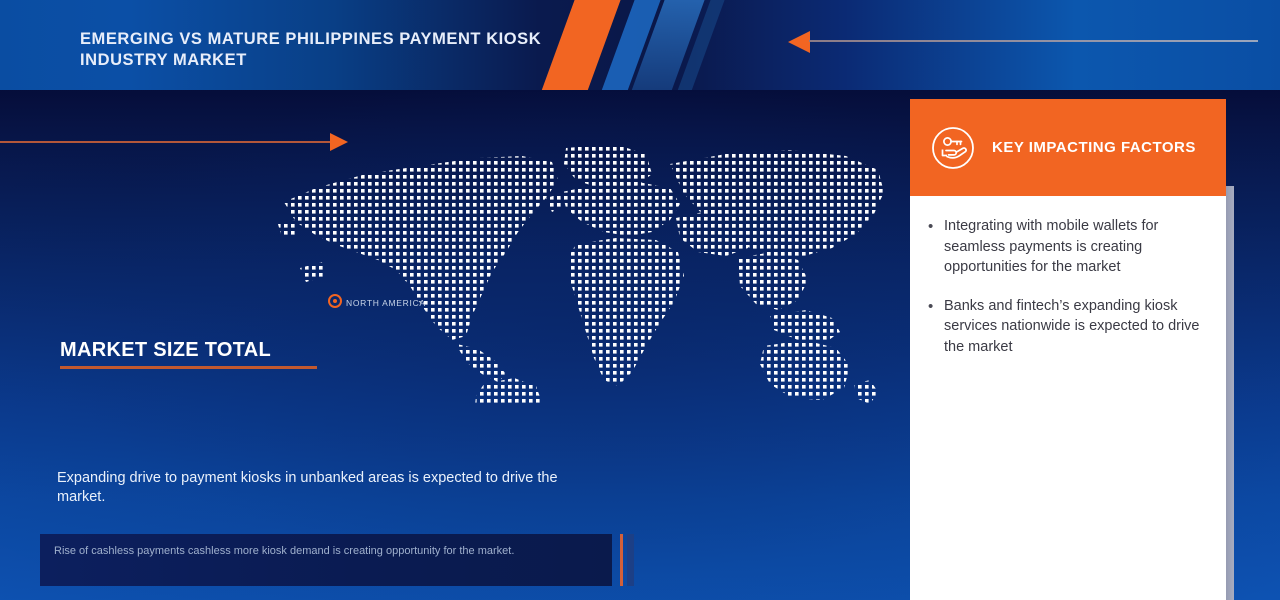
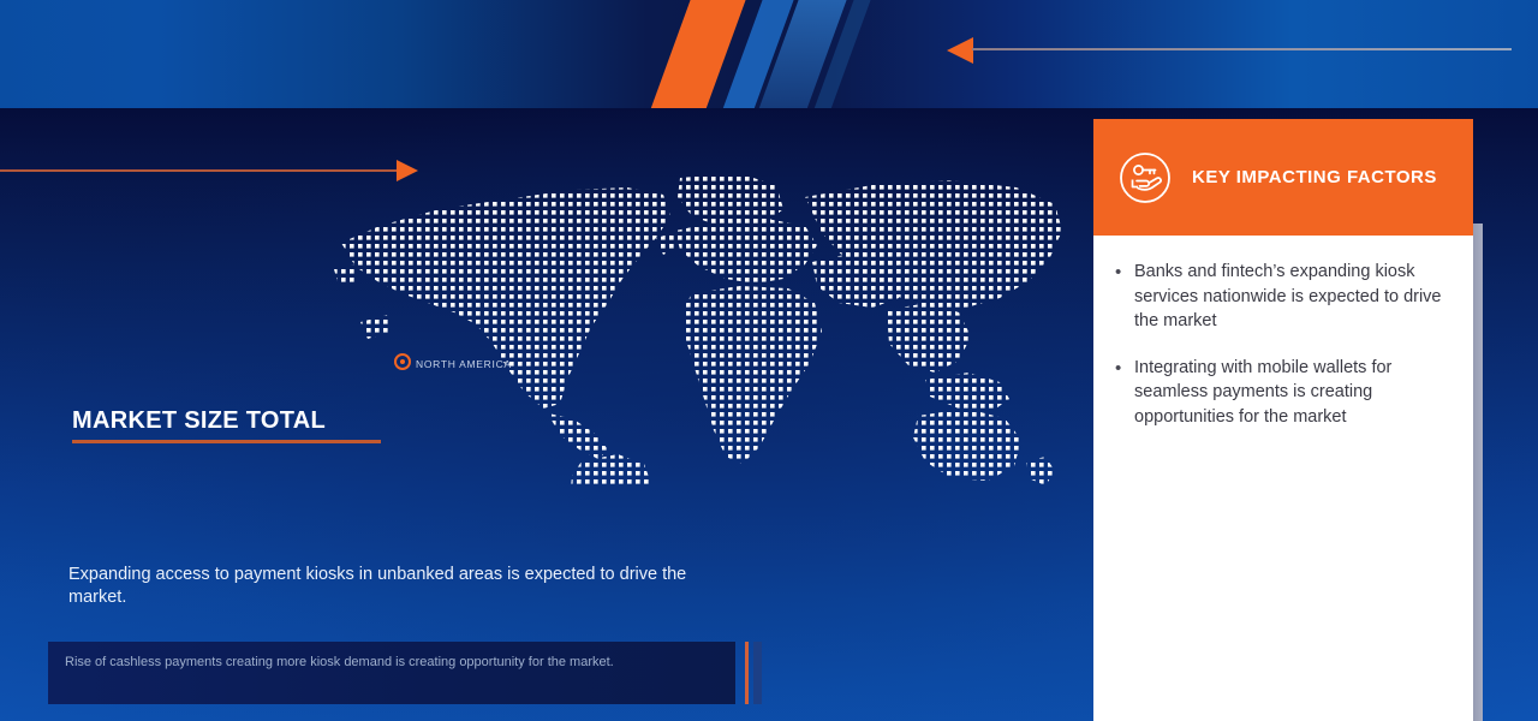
- EMERGING VS MATURE PHILIPPINES PAYMENT KIOSK INDUSTRY MARKET
  NORTH AMERICA
  MARKET SIZE TOTAL
- Expanding drive to payment kiosks in unbanked areas is expected to drive the market.
+ Expanding access to payment kiosks in unbanked areas is expected to drive the market.
- Rise of cashless payments cashless more kiosk demand is creating opportunity for the market.
+ Rise of cashless payments creating more kiosk demand is creating opportunity for the market.
  KEY IMPACTING FACTORS
  •
- Integrating with mobile wallets for seamless payments is creating opportunities for the market
+ Banks and fintech’s expanding kiosk services nationwide is expected to drive the market
  •
- Banks and fintech’s expanding kiosk services nationwide is expected to drive the market
+ Integrating with mobile wallets for seamless payments is creating opportunities for the market
